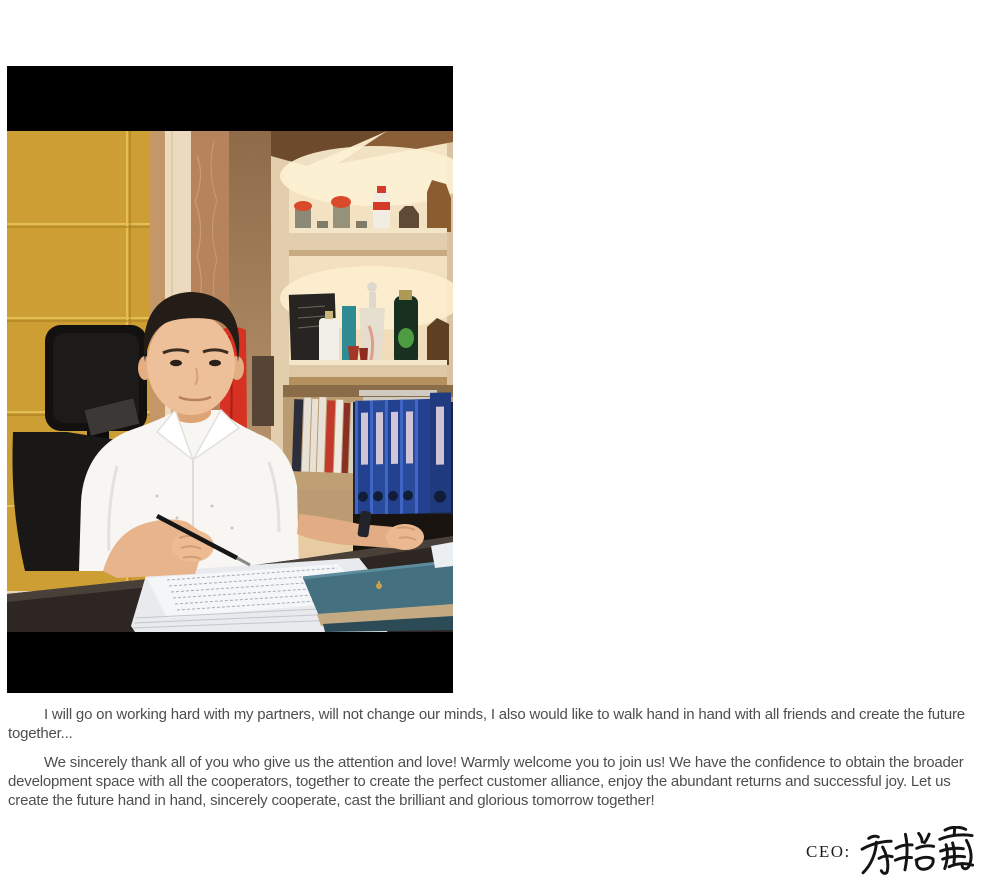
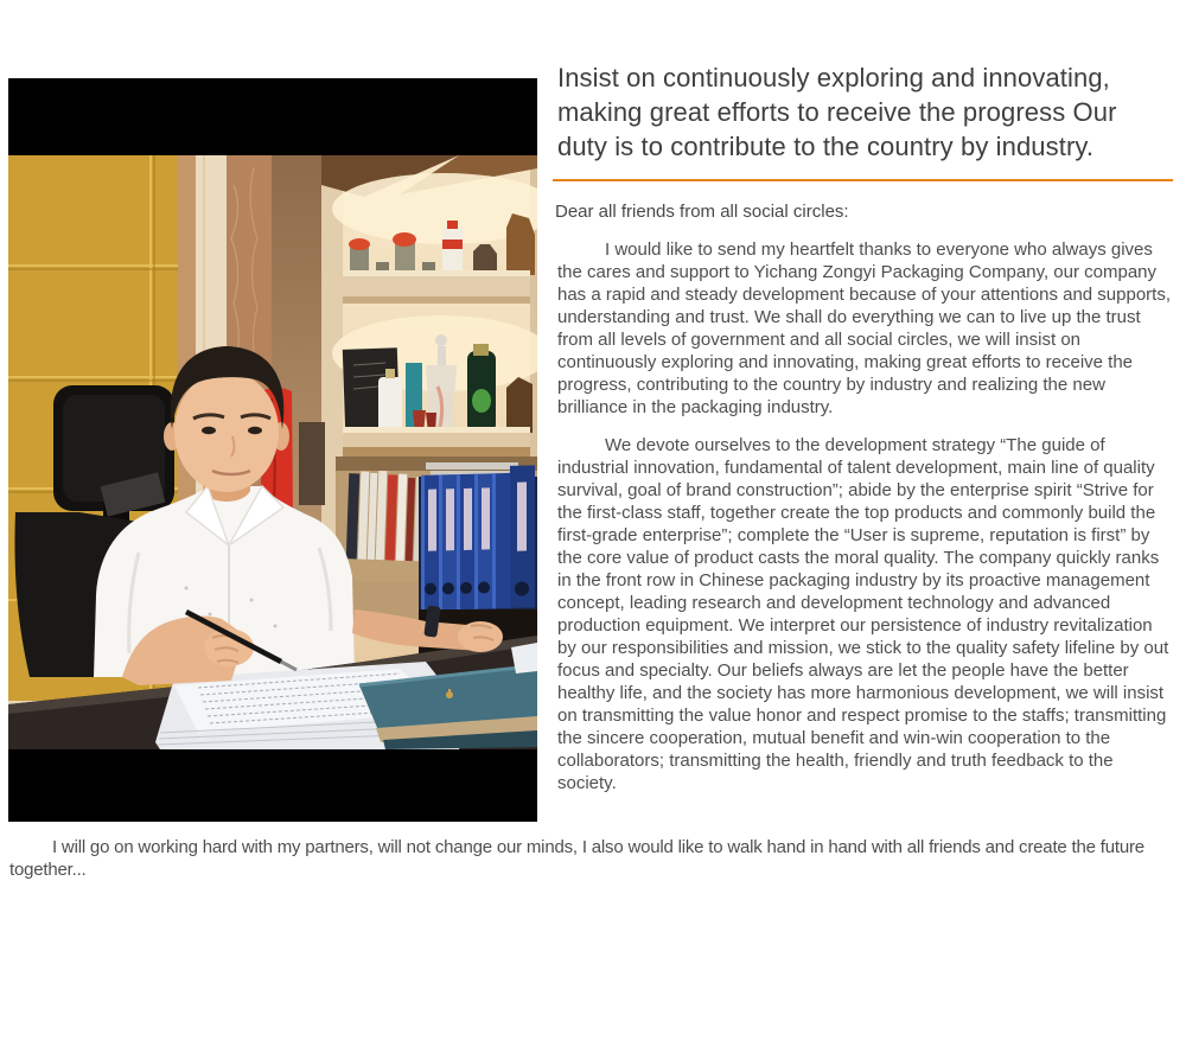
+ Insist on continuously exploring and innovating, making great efforts to receive the progress Our duty is to contribute to the country by industry.
+ Dear all friends from all social circles:
+ I would like to send my heartfelt thanks to everyone who always gives the cares and support to Yichang Zongyi Packaging Company, our company has a rapid and steady development because of your attentions and supports, understanding and trust. We shall do everything we can to live up the trust from all levels of government and all social circles, we will insist on continuously exploring and innovating, making great efforts to receive the progress, contributing to the country by industry and realizing the new brilliance in the packaging industry.
+ We devote ourselves to the development strategy “The guide of industrial innovation, fundamental of talent development, main line of quality survival, goal of brand construction”; abide by the enterprise spirit “Strive for the first-class staff, together create the top products and commonly build the first-grade enterprise”; complete the “User is supreme, reputation is first” by the core value of product casts the moral quality. The company quickly ranks in the front row in Chinese packaging industry by its proactive management concept, leading research and development technology and advanced production equipment. We interpret our persistence of industry revitalization by our responsibilities and mission, we stick to the quality safety lifeline by out focus and specialty. Our beliefs always are let the people have the better healthy life, and the society has more harmonious development, we will insist on transmitting the value honor and respect promise to the staffs; transmitting the sincere cooperation, mutual benefit and win-win cooperation to the collaborators; transmitting the health, friendly and truth feedback to the society.
  I will go on working hard with my partners, will not change our minds, I also would like to walk hand in hand with all friends and create the future together...
- We sincerely thank all of you who give us the attention and love! Warmly welcome you to join us! We have the confidence to obtain the broader development space with all the cooperators, together to create the perfect customer alliance, enjoy the abundant returns and successful joy. Let us create the future hand in hand, sincerely cooperate, cast the brilliant and glorious tomorrow together!
- CEO:
